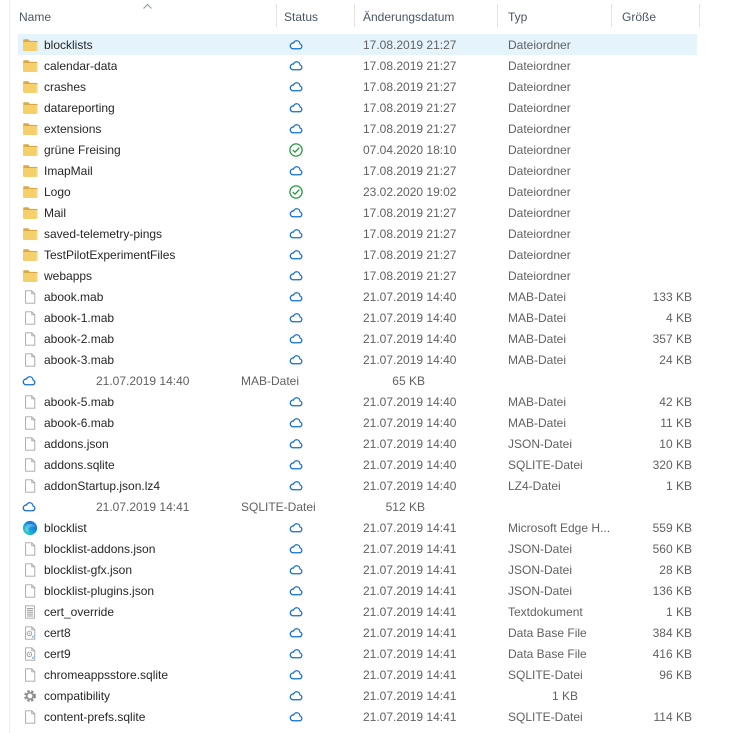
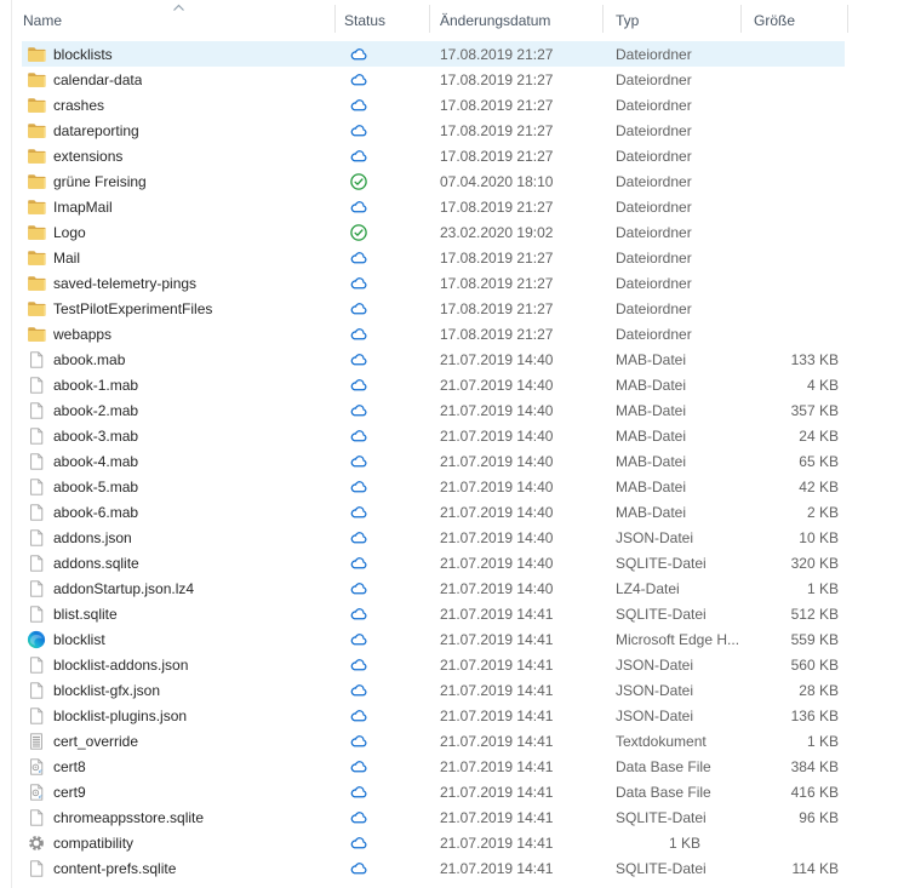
  Name
  Status
  Änderungsdatum
  Typ
  Größe
  blocklists
  17.08.2019 21:27
  Dateiordner
  calendar-data
  17.08.2019 21:27
  Dateiordner
  crashes
  17.08.2019 21:27
  Dateiordner
  datareporting
  17.08.2019 21:27
  Dateiordner
  extensions
  17.08.2019 21:27
  Dateiordner
  grüne Freising
  07.04.2020 18:10
  Dateiordner
  ImapMail
  17.08.2019 21:27
  Dateiordner
  Logo
  23.02.2020 19:02
  Dateiordner
  Mail
  17.08.2019 21:27
  Dateiordner
  saved-telemetry-pings
  17.08.2019 21:27
  Dateiordner
  TestPilotExperimentFiles
  17.08.2019 21:27
  Dateiordner
  webapps
  17.08.2019 21:27
  Dateiordner
  abook.mab
  21.07.2019 14:40
  MAB-Datei
  133 KB
  abook-1.mab
  21.07.2019 14:40
  MAB-Datei
  4 KB
  abook-2.mab
  21.07.2019 14:40
  MAB-Datei
  357 KB
  abook-3.mab
  21.07.2019 14:40
  MAB-Datei
  24 KB
+ abook-4.mab
  21.07.2019 14:40
  MAB-Datei
  65 KB
  abook-5.mab
  21.07.2019 14:40
  MAB-Datei
  42 KB
  abook-6.mab
  21.07.2019 14:40
  MAB-Datei
- 11 KB
+ 2 KB
  addons.json
  21.07.2019 14:40
  JSON-Datei
  10 KB
  addons.sqlite
  21.07.2019 14:40
  SQLITE-Datei
  320 KB
  addonStartup.json.lz4
  21.07.2019 14:40
  LZ4-Datei
  1 KB
+ blist.sqlite
  21.07.2019 14:41
  SQLITE-Datei
  512 KB
  blocklist
  21.07.2019 14:41
  Microsoft Edge H...
  559 KB
  blocklist-addons.json
  21.07.2019 14:41
  JSON-Datei
  560 KB
  blocklist-gfx.json
  21.07.2019 14:41
  JSON-Datei
  28 KB
  blocklist-plugins.json
  21.07.2019 14:41
  JSON-Datei
  136 KB
  cert_override
  21.07.2019 14:41
  Textdokument
  1 KB
  cert8
  21.07.2019 14:41
  Data Base File
  384 KB
  cert9
  21.07.2019 14:41
  Data Base File
  416 KB
  chromeappsstore.sqlite
  21.07.2019 14:41
  SQLITE-Datei
  96 KB
  compatibility
  21.07.2019 14:41
  1 KB
  content-prefs.sqlite
  21.07.2019 14:41
  SQLITE-Datei
  114 KB
